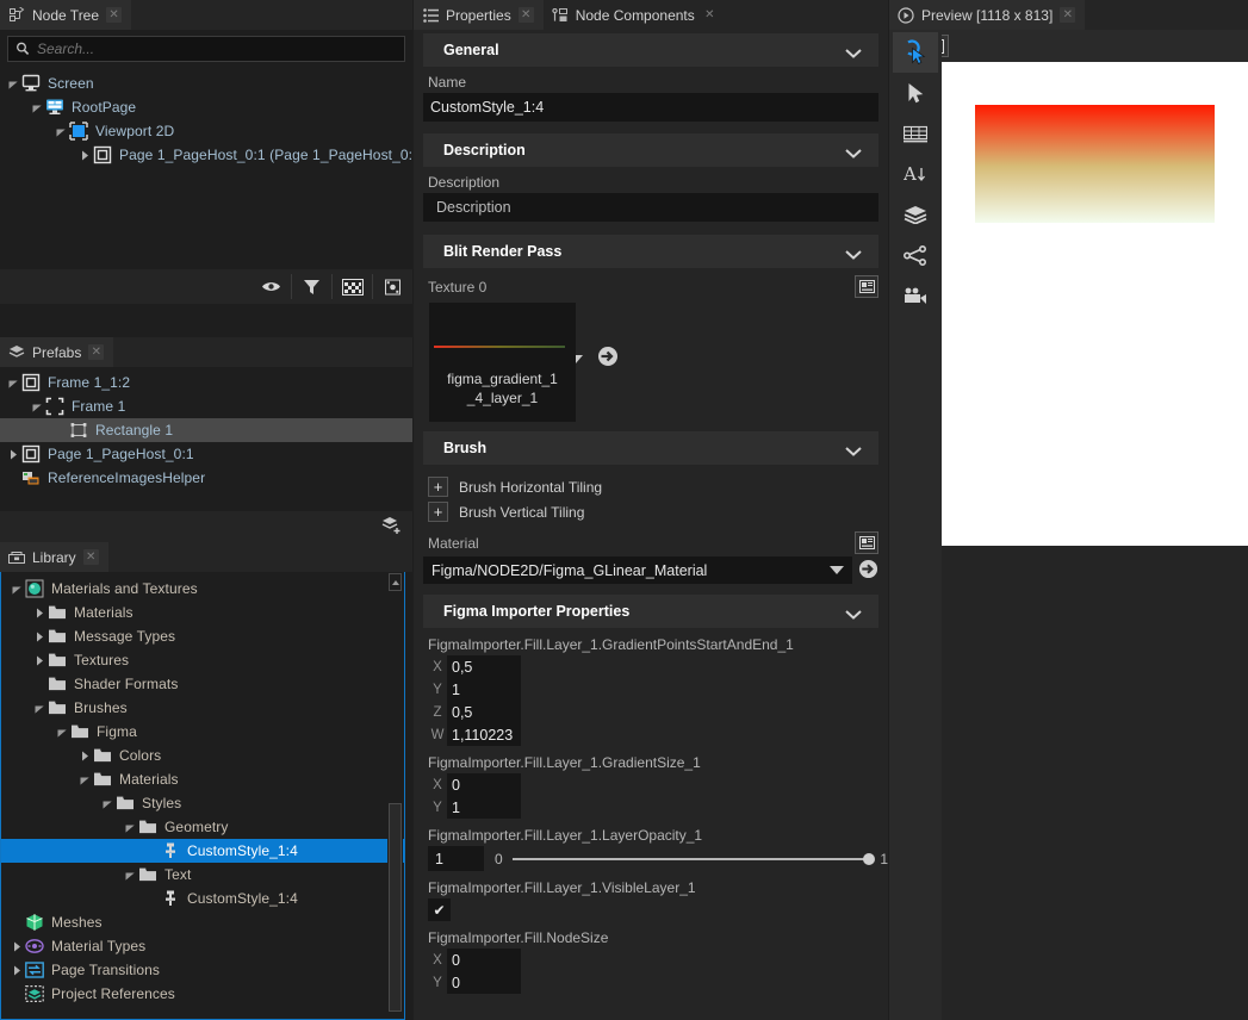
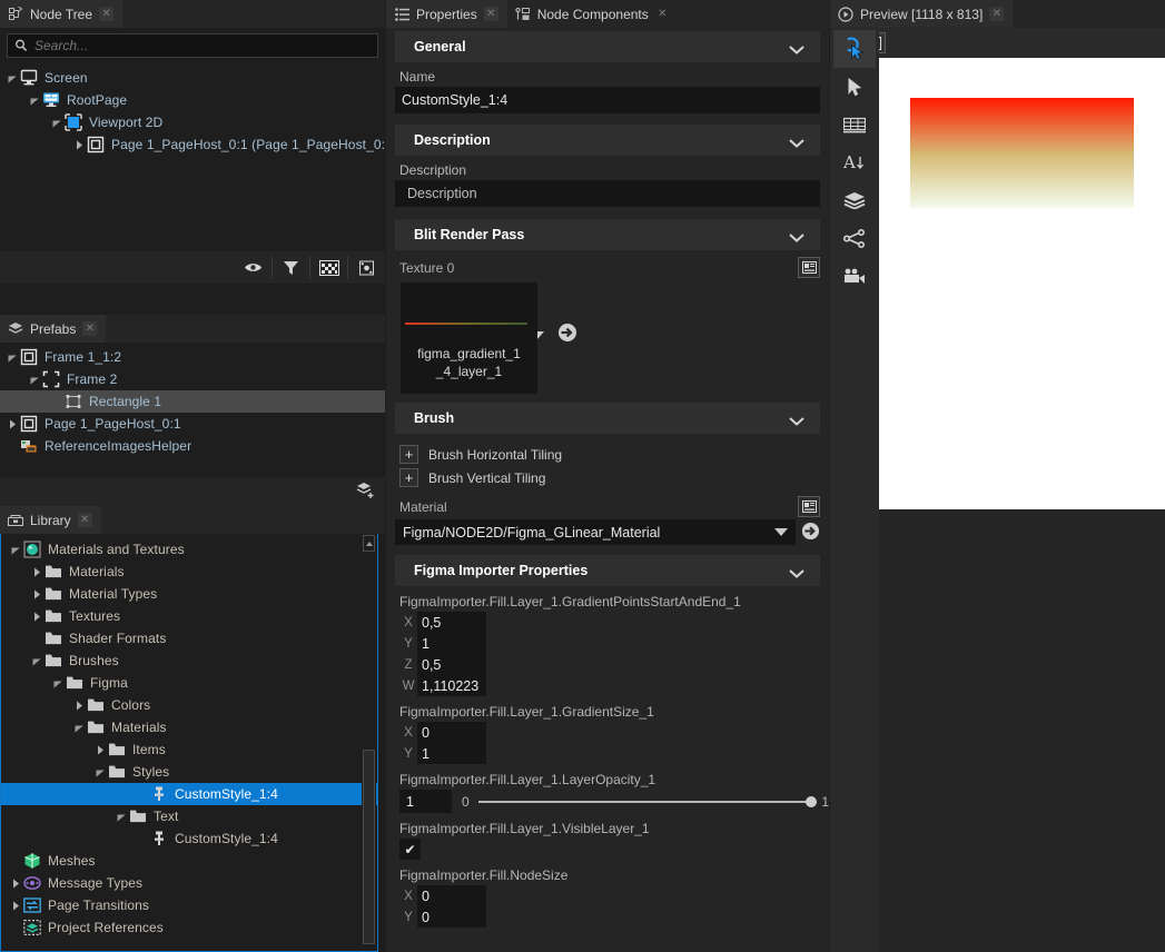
  Node Tree
  ✕
  Search...
  Screen
  RootPage
  Viewport 2D
  Page 1_PageHost_0:1 (Page 1_PageHost_0:
  Prefabs
  ✕
  Frame 1_1:2
- Frame 1
+ Frame 2
  Rectangle 1
  Page 1_PageHost_0:1
  ReferenceImagesHelper
  Library
  ✕
  Materials and Textures
  Materials
- Message Types
+ Material Types
  Textures
  Shader Formats
  Brushes
  Figma
  Colors
  Materials
+ Items
  Styles
- Geometry
  CustomStyle_1:4
  Text
  CustomStyle_1:4
  Meshes
- Material Types
+ Message Types
  Page Transitions
  Project References
  Properties
  ✕
  Node Components
  ✕
  General
  Name
  CustomStyle_1:4
  Description
  Description
  Description
  Blit Render Pass
  Texture 0
  figma_gradient_1
  _4_layer_1
  Brush
  +
  Brush Horizontal Tiling
  +
  Brush Vertical Tiling
  Material
  Figma/NODE2D/Figma_GLinear_Material
  Figma Importer Properties
  FigmaImporter.Fill.Layer_1.GradientPointsStartAndEnd_1
  X
  0,5
  Y
  1
  Z
  0,5
  W
  1,110223
  FigmaImporter.Fill.Layer_1.GradientSize_1
  X
  0
  Y
  1
  FigmaImporter.Fill.Layer_1.LayerOpacity_1
  1
  0
  1
  FigmaImporter.Fill.Layer_1.VisibleLayer_1
  ✔
  FigmaImporter.Fill.NodeSize
  X
  0
  Y
  0
  Preview [1118 x 813]
  ✕
  A
